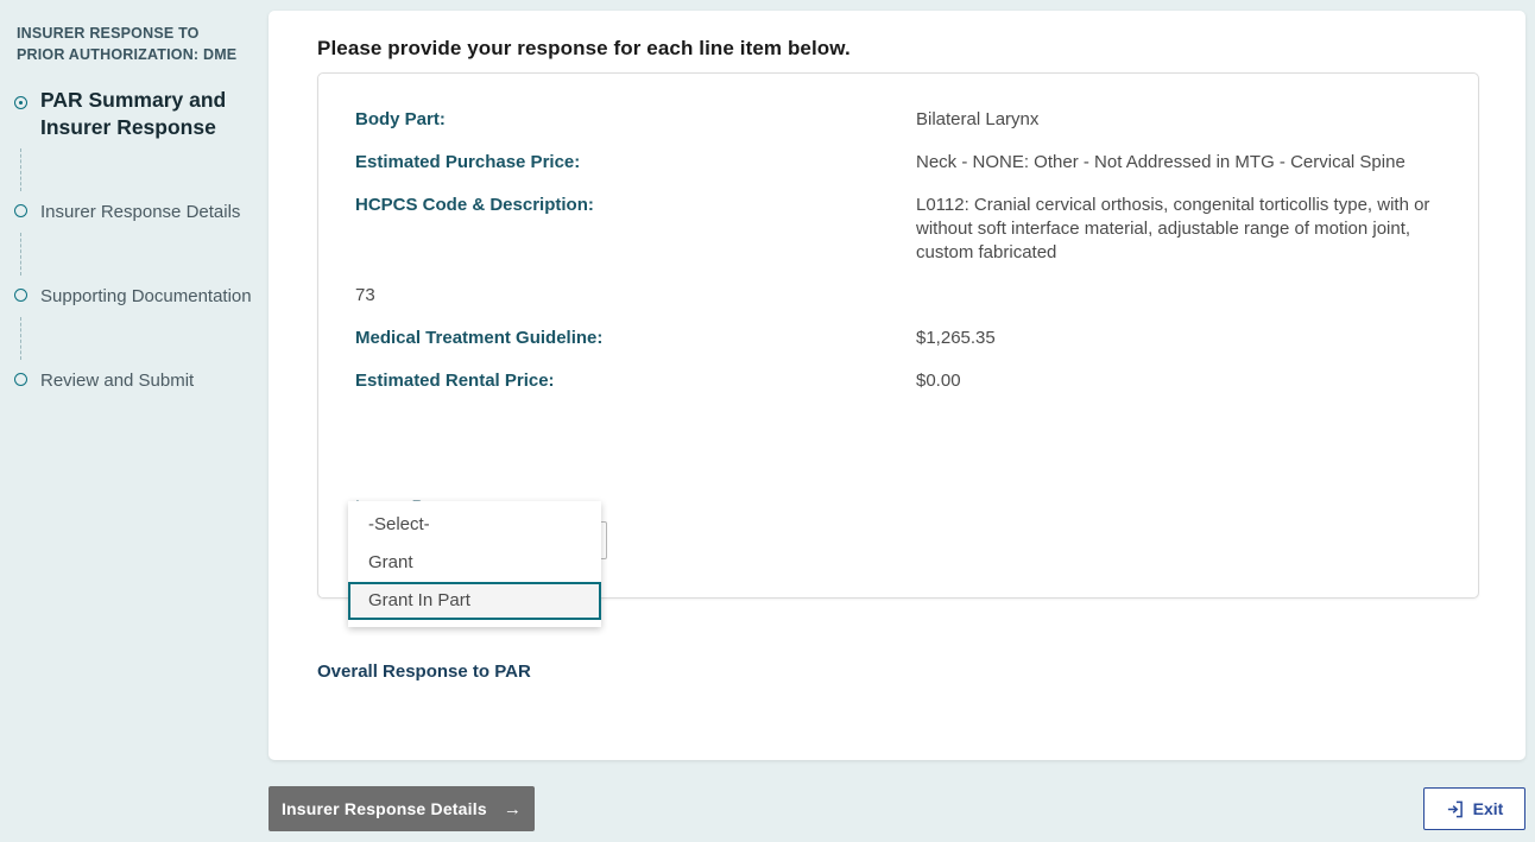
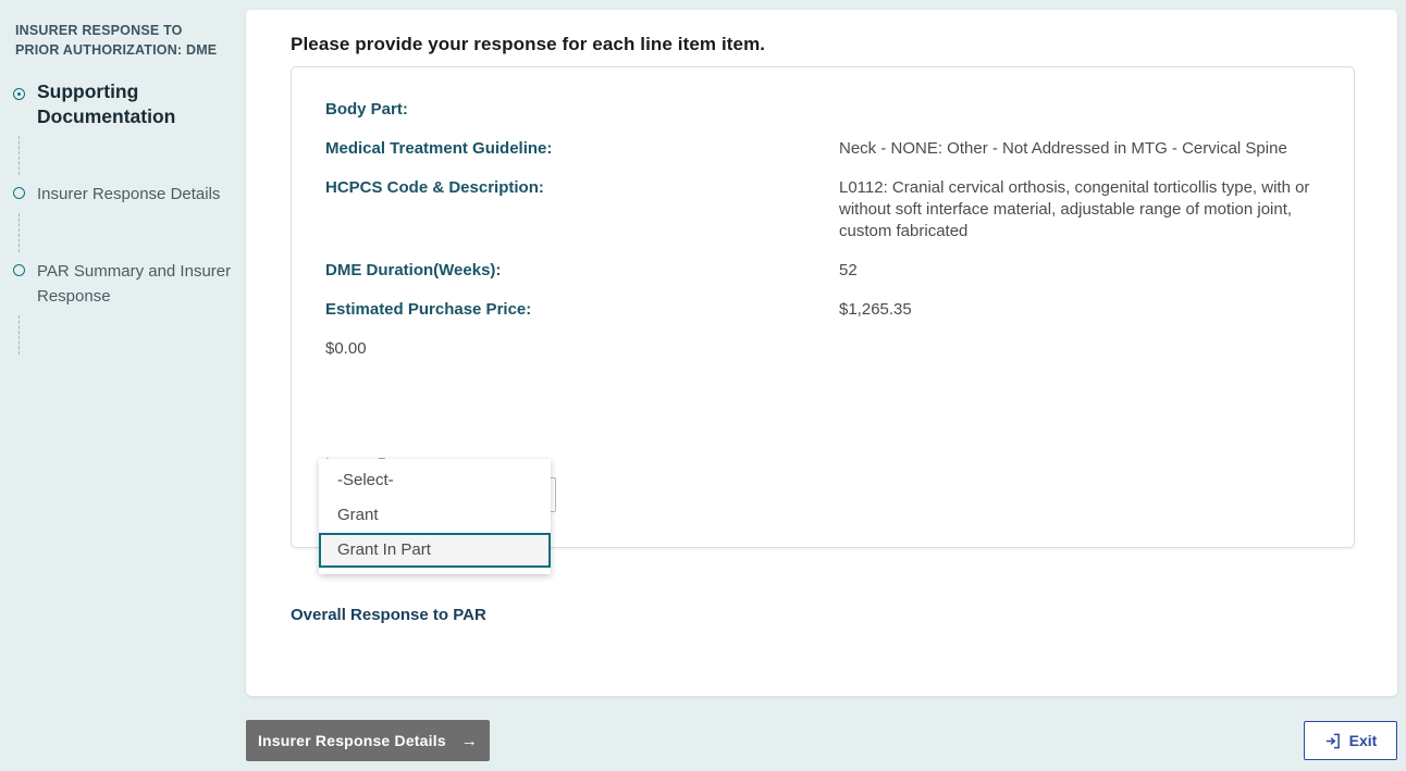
  INSURER RESPONSE TO PRIOR AUTHORIZATION: DME
- PAR Summary and Insurer Response
+ Supporting Documentation
  Insurer Response Details
- Supporting Documentation
+ PAR Summary and Insurer Response
- Review and Submit
- Please provide your response for each line item below.
+ Please provide your response for each line item item.
  Body Part:
- Bilateral Larynx
- Estimated Purchase Price:
+ Medical Treatment Guideline:
  Neck - NONE: Other - Not Addressed in MTG - Cervical Spine
  HCPCS Code & Description:
  L0112: Cranial cervical orthosis, congenital torticollis type, with or without soft interface material, adjustable range of motion joint, custom fabricated
+ DME Duration(Weeks):
- 73
+ 52
- Medical Treatment Guideline:
+ Estimated Purchase Price:
  $1,265.35
- Estimated Rental Price:
  $0.00
  Overall Response to PAR
  -Select-
  Grant
  Grant In Part
  Insurer Response Details
  →
  Exit
